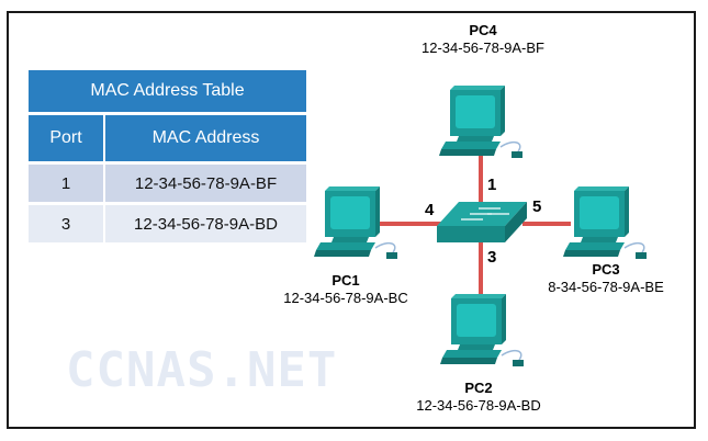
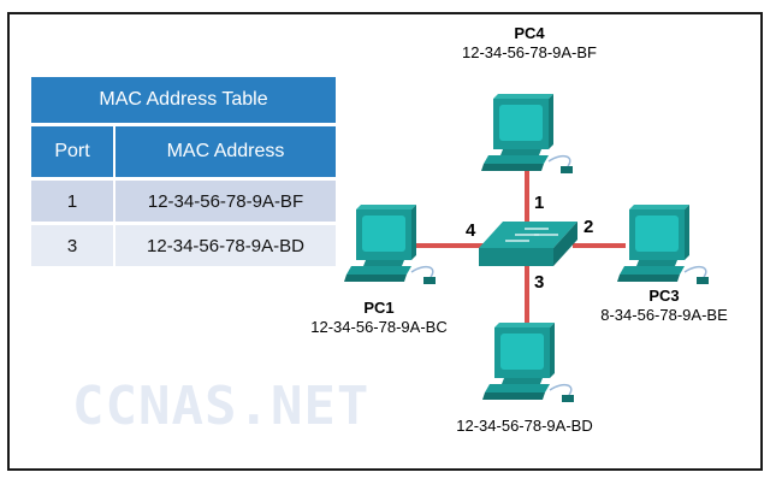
  CCNAS.NET
  MAC Address Table
  Port	MAC Address
  1	12-34-56-78-9A-BF
  3	12-34-56-78-9A-BD
  1
- 5
+ 2
  3
  4
  PC4
  12-34-56-78-9A-BF
  PC1
  12-34-56-78-9A-BC
  PC3
  8-34-56-78-9A-BE
- PC2
  12-34-56-78-9A-BD
